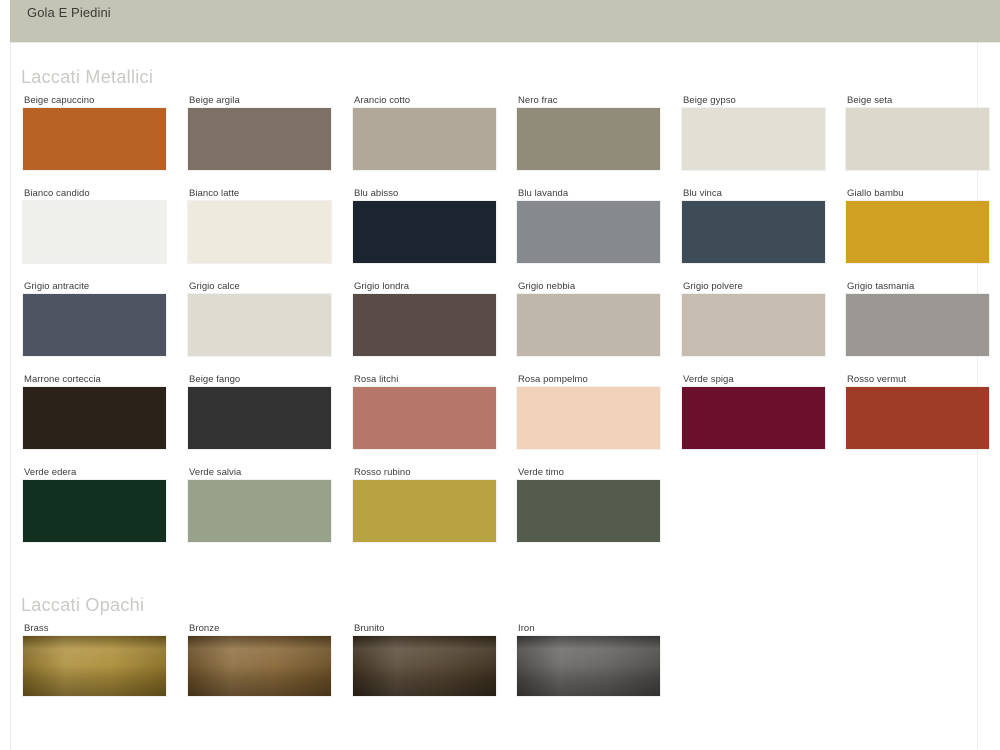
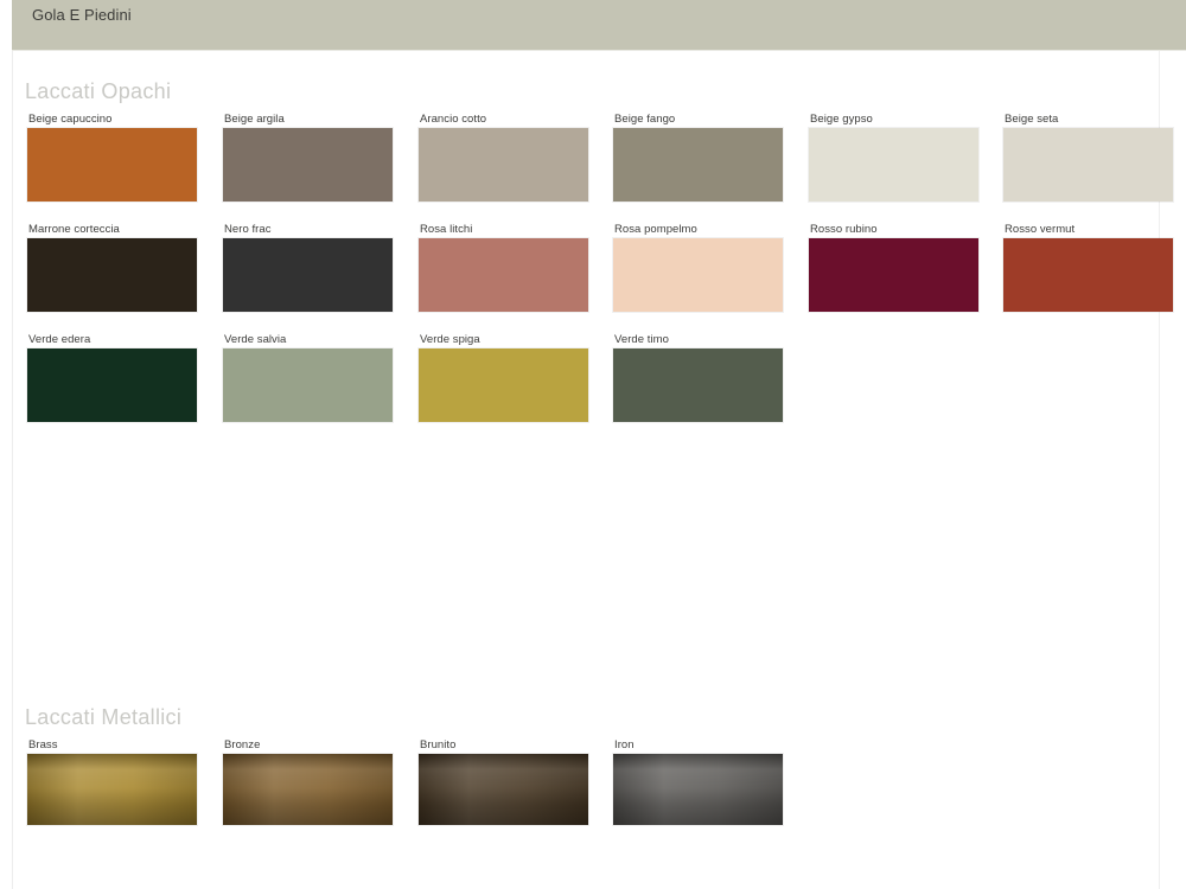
  Gola E Piedini
- Laccati Metallici
+ Laccati Opachi
  Beige capuccino
  Beige argila
  Arancio cotto
- Nero frac
+ Beige fango
  Beige gypso
  Beige seta
- Bianco candido
- Bianco latte
- Blu abisso
- Blu lavanda
- Blu vinca
- Giallo bambu
- Grigio antracite
- Grigio calce
- Grigio londra
- Grigio nebbia
- Grigio polvere
- Grigio tasmania
  Marrone corteccia
- Beige fango
+ Nero frac
  Rosa litchi
  Rosa pompelmo
- Verde spiga
+ Rosso rubino
  Rosso vermut
  Verde edera
  Verde salvia
- Rosso rubino
+ Verde spiga
  Verde timo
- Laccati Opachi
+ Laccati Metallici
  Brass
  Bronze
  Brunito
  Iron
